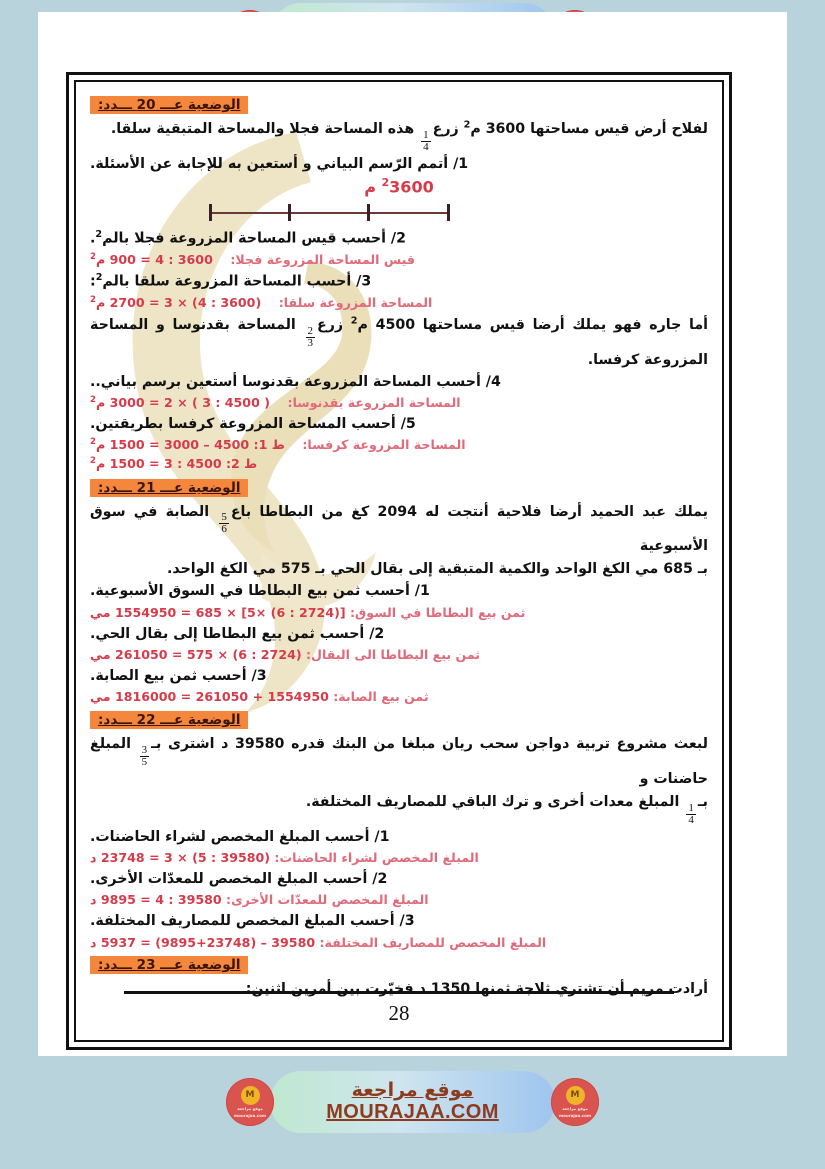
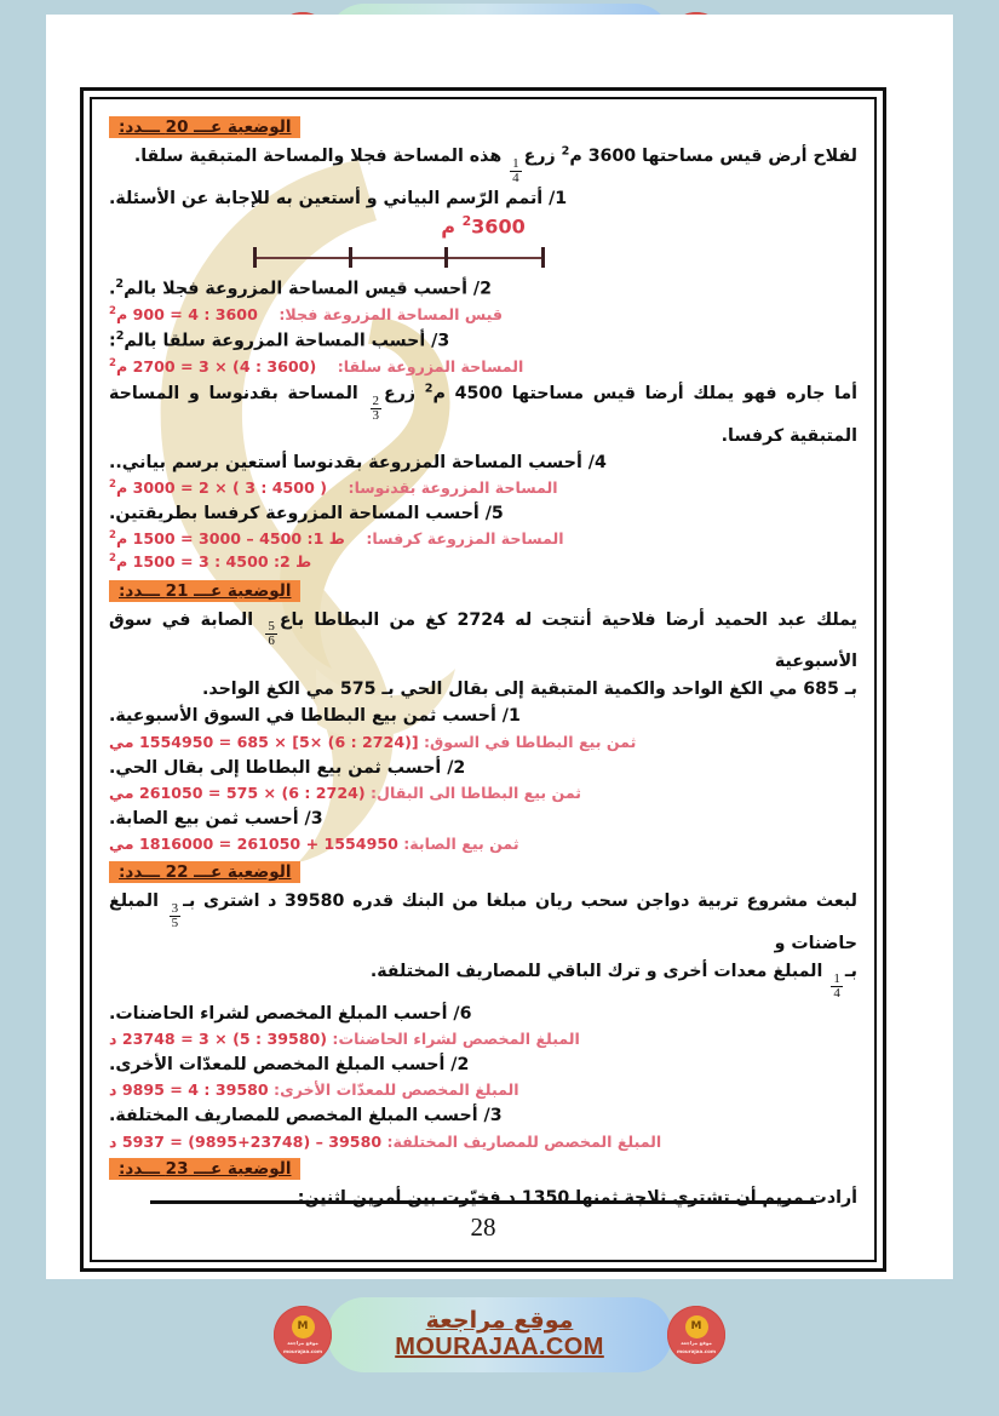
  الوضعية عـــ 20 ـــدد:
  لفلاح أرض قيس مساحتها 3600 م2 زرع
  1
  4
  هذه المساحة فجلا والمساحة المتبقية سلقا.
  1/ أتمم الرّسم البياني و أستعين به للإجابة عن الأسئلة.
  23600 م
  2/ أحسب قيس المساحة المزروعة فجلا بالم2.
  قيس المساحة المزروعة فجلا: 3600 : 4 = 900 م2
  3/ أحسب المساحة المزروعة سلقا بالم2:
  المساحة المزروعة سلقا: (3600 : 4) × 3 = 2700 م2
  أما جاره فهو يملك أرضا قيس مساحتها 4500 م2 زرع
  2
  3
- المساحة بقدنوسا و المساحة المزروعة كرفسا.
+ المساحة بقدنوسا و المساحة المتبقية كرفسا.
  4/ أحسب المساحة المزروعة بقدنوسا أستعين برسم بياني..
  المساحة المزروعة بقدنوسا: ( 4500 : 3 ) × 2 = 3000 م2
  5/ أحسب المساحة المزروعة كرفسا بطريقتين.
  المساحة المزروعة كرفسا: ط 1: 4500 – 3000 = 1500 م2
  ط 2: 4500 : 3 = 1500 م2
  الوضعية عـــ 21 ـــدد:
- يملك عبد الحميد أرضا فلاحية أنتجت له 2094 كغ من البطاطا باع
+ يملك عبد الحميد أرضا فلاحية أنتجت له 2724 كغ من البطاطا باع
  5
  6
  الصابة في سوق الأسبوعية
  بـ 685 مي الكغ الواحد والكمية المتبقية إلى بقال الحي بـ 575 مي الكغ الواحد.
  1/ أحسب ثمن بيع البطاطا في السوق الأسبوعية.
  ثمن بيع البطاطا في السوق: [(2724 : 6) ×5] × 685 = 1554950 مي
  2/ أحسب ثمن بيع البطاطا إلى بقال الحي.
  ثمن بيع البطاطا الى البقال: (2724 : 6) × 575 = 261050 مي
  3/ أحسب ثمن بيع الصابة.
  ثمن بيع الصابة: 1554950 + 261050 = 1816000 مي
  الوضعية عـــ 22 ـــدد:
  لبعث مشروع تربية دواجن سحب ريان مبلغا من البنك قدره 39580 د اشترى بـ
  3
  5
  المبلغ حاضنات و
  بـ
  1
  4
  المبلغ معدات أخرى و ترك الباقي للمصاريف المختلفة.
- 1/ أحسب المبلغ المخصص لشراء الحاضنات.
+ 6/ أحسب المبلغ المخصص لشراء الحاضنات.
  المبلغ المخصص لشراء الحاضنات: (39580 : 5) × 3 = 23748 د
  2/ أحسب المبلغ المخصص للمعدّات الأخرى.
  المبلغ المخصص للمعدّات الأخرى: 39580 : 4 = 9895 د
  3/ أحسب المبلغ المخصص للمصاريف المختلفة.
  المبلغ المخصص للمصاريف المختلفة: 39580 – (23748+9895) = 5937 د
  الوضعية عـــ 23 ـــدد:
  أرادت مريم أن تشتري ثلاجة ثمنها 1350 د فخيّرت بين أمرين اثنين:
  28
  M
  موقع مراجعة
  MOURAJAA.COM
  M
